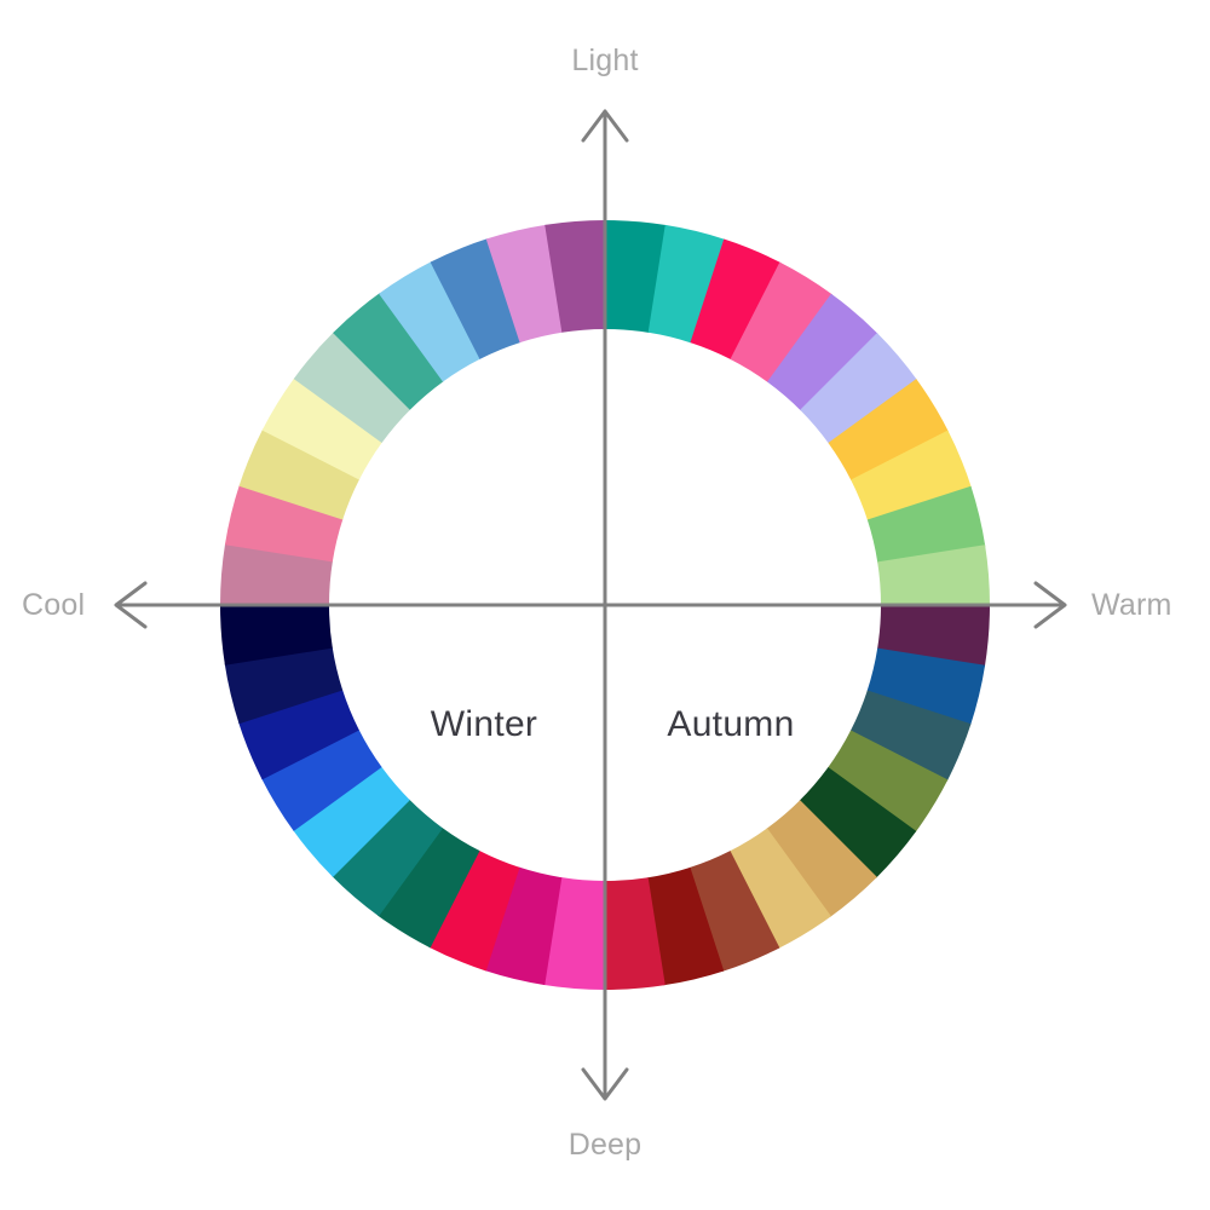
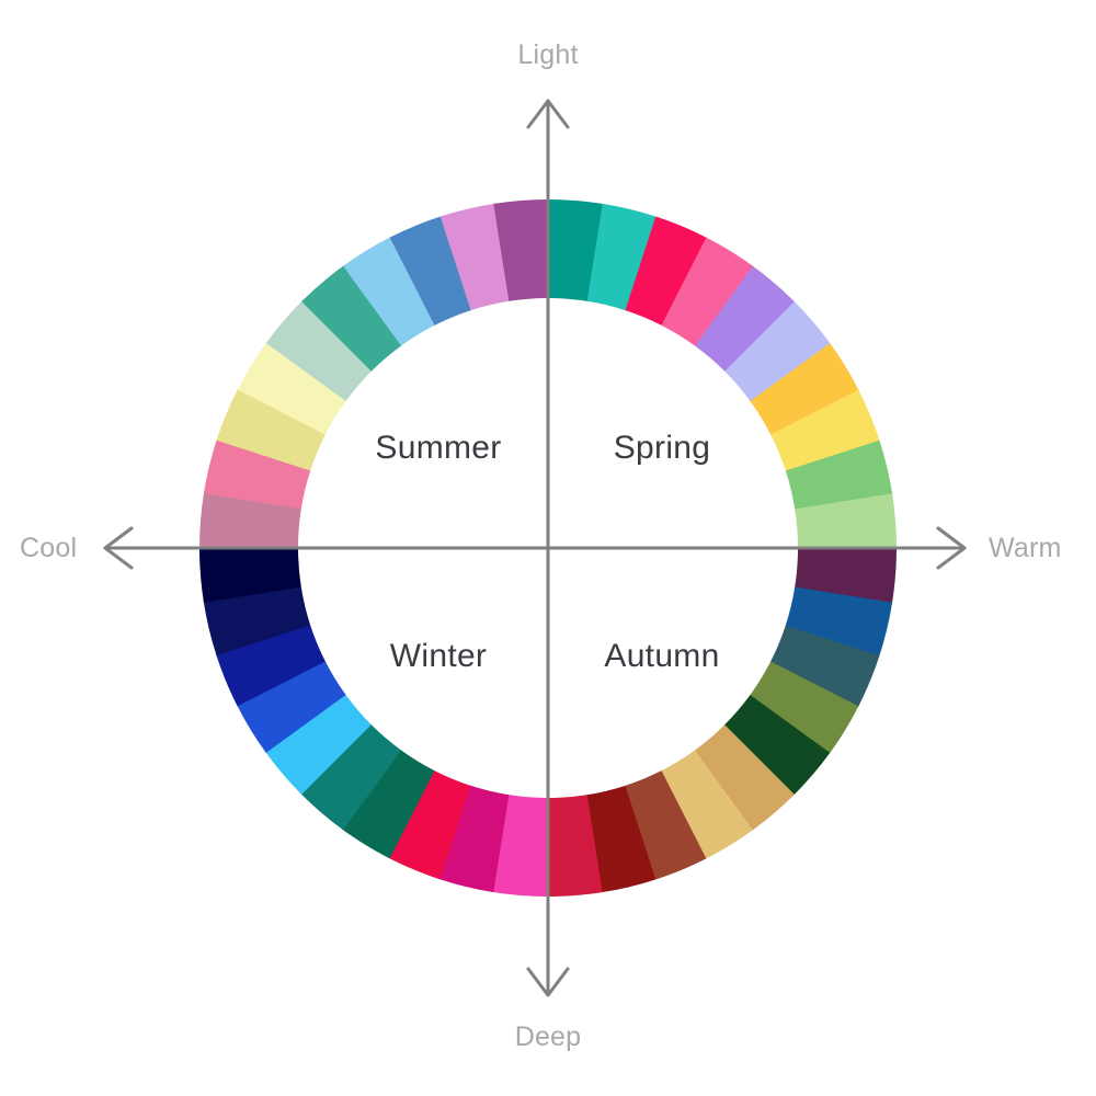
  Light
  Deep
  Cool
  Warm
+ Summer
+ Spring
  Winter
  Autumn
